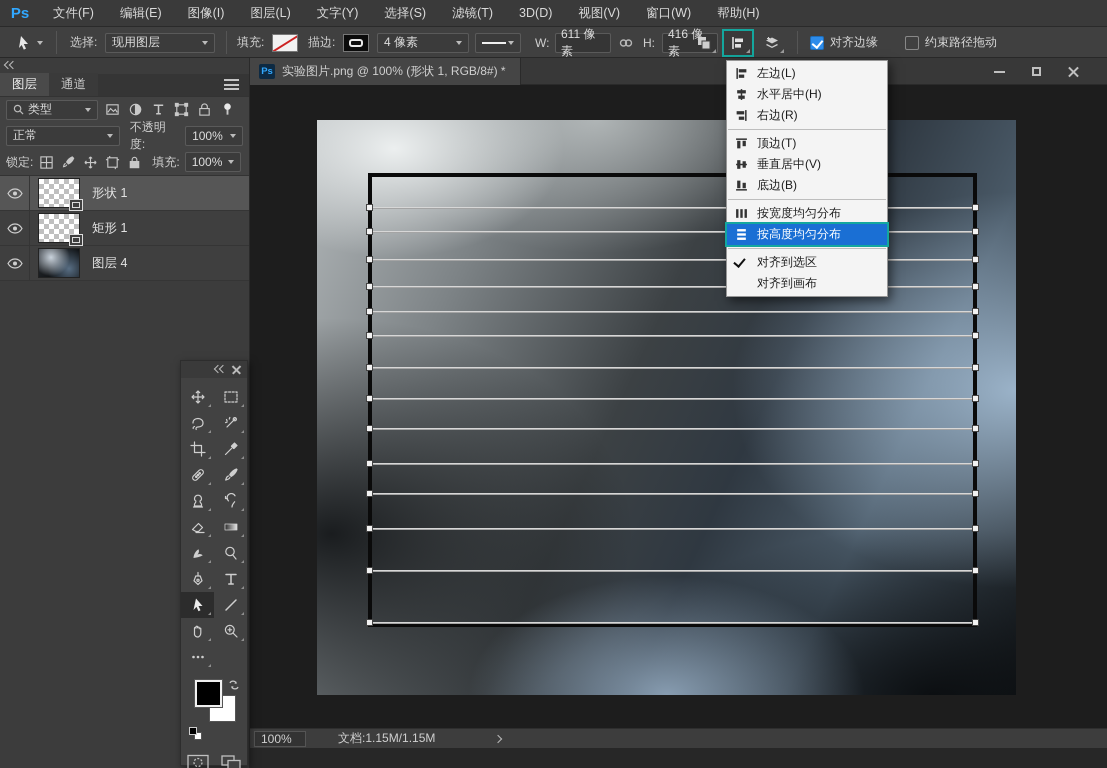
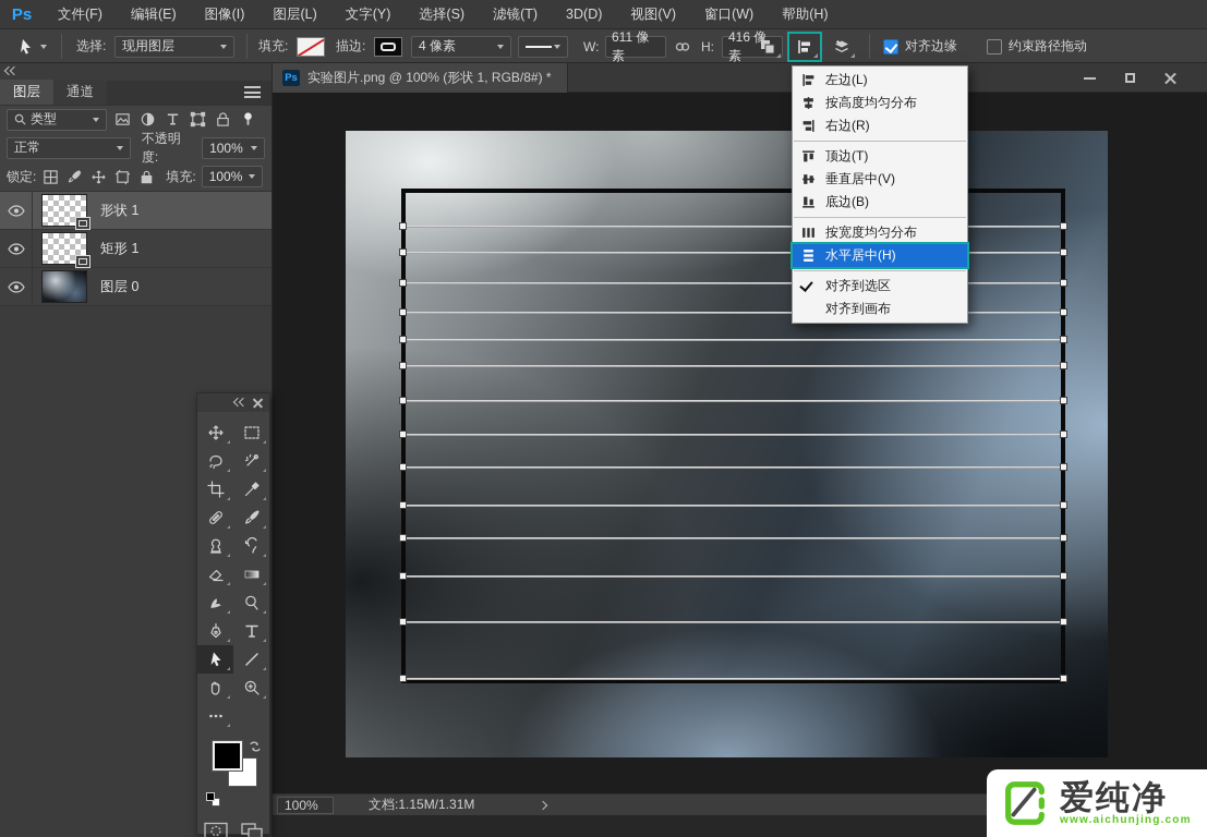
  Ps
  文件(F)
  编辑(E)
  图像(I)
  图层(L)
  文字(Y)
  选择(S)
  滤镜(T)
  3D(D)
  视图(V)
  窗口(W)
  帮助(H)
  选择:
  现用图层
  填充:
  描边:
  4 像素
  W:
  611 像素
  H:
  416 像素
  对齐边缘
  约束路径拖动
  图层
  通道
  类型
  正常
  不透明度:
  100%
  锁定:
  填充:
  100%
  形状 1
  矩形 1
- 图层 4
+ 图层 0
  Ps
  实验图片.png @ 100% (形状 1, RGB/8#) *
  100%
- 文档:1.15M/1.15M
+ 文档:1.15M/1.31M
  左边(L)
- 水平居中(H)
+ 按高度均匀分布
  右边(R)
  顶边(T)
  垂直居中(V)
  底边(B)
  按宽度均匀分布
- 按高度均匀分布
+ 水平居中(H)
  对齐到选区
  对齐到画布
+ 爱纯净
+ www.aichunjing.com
